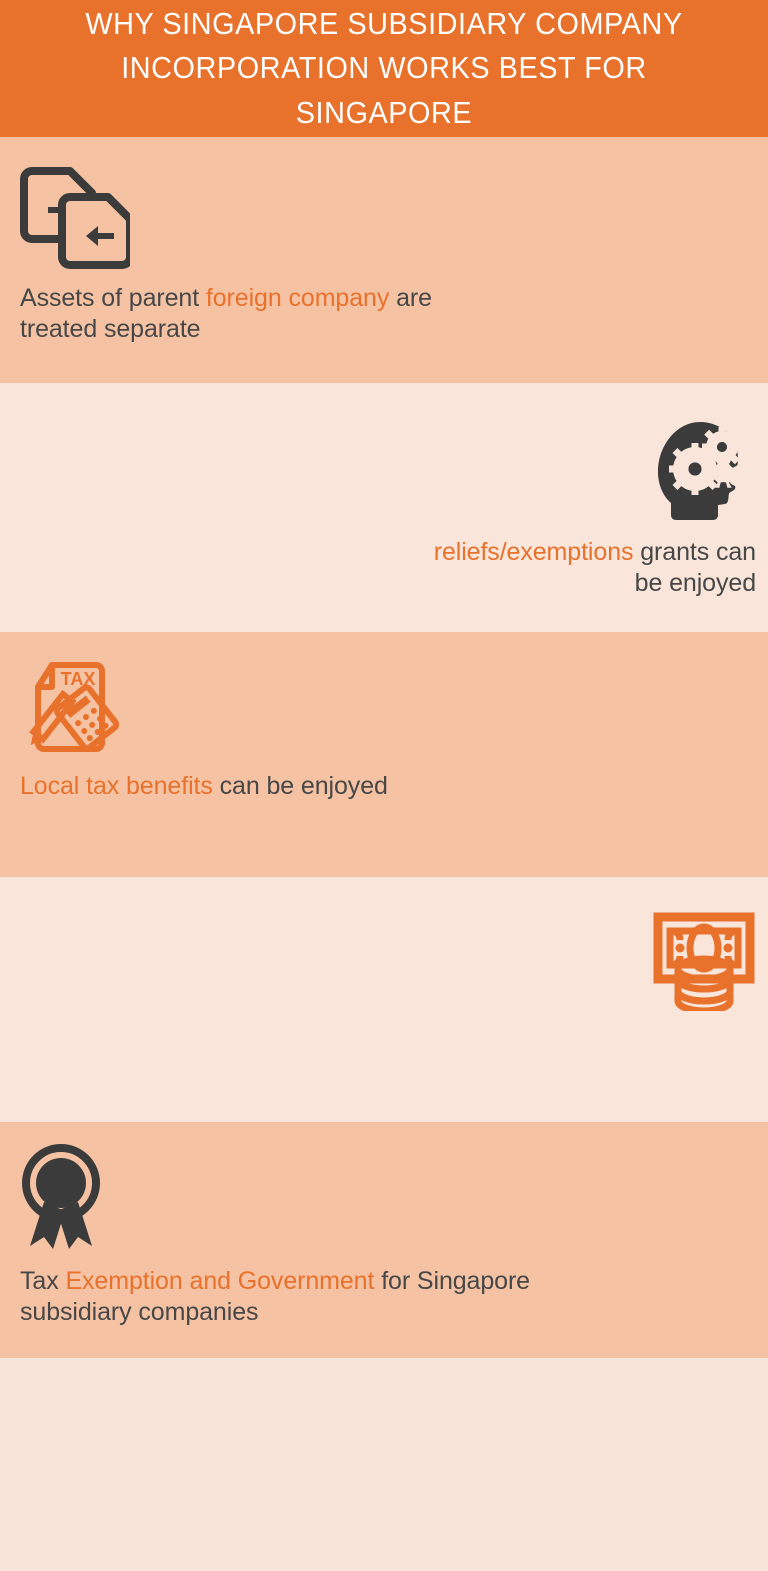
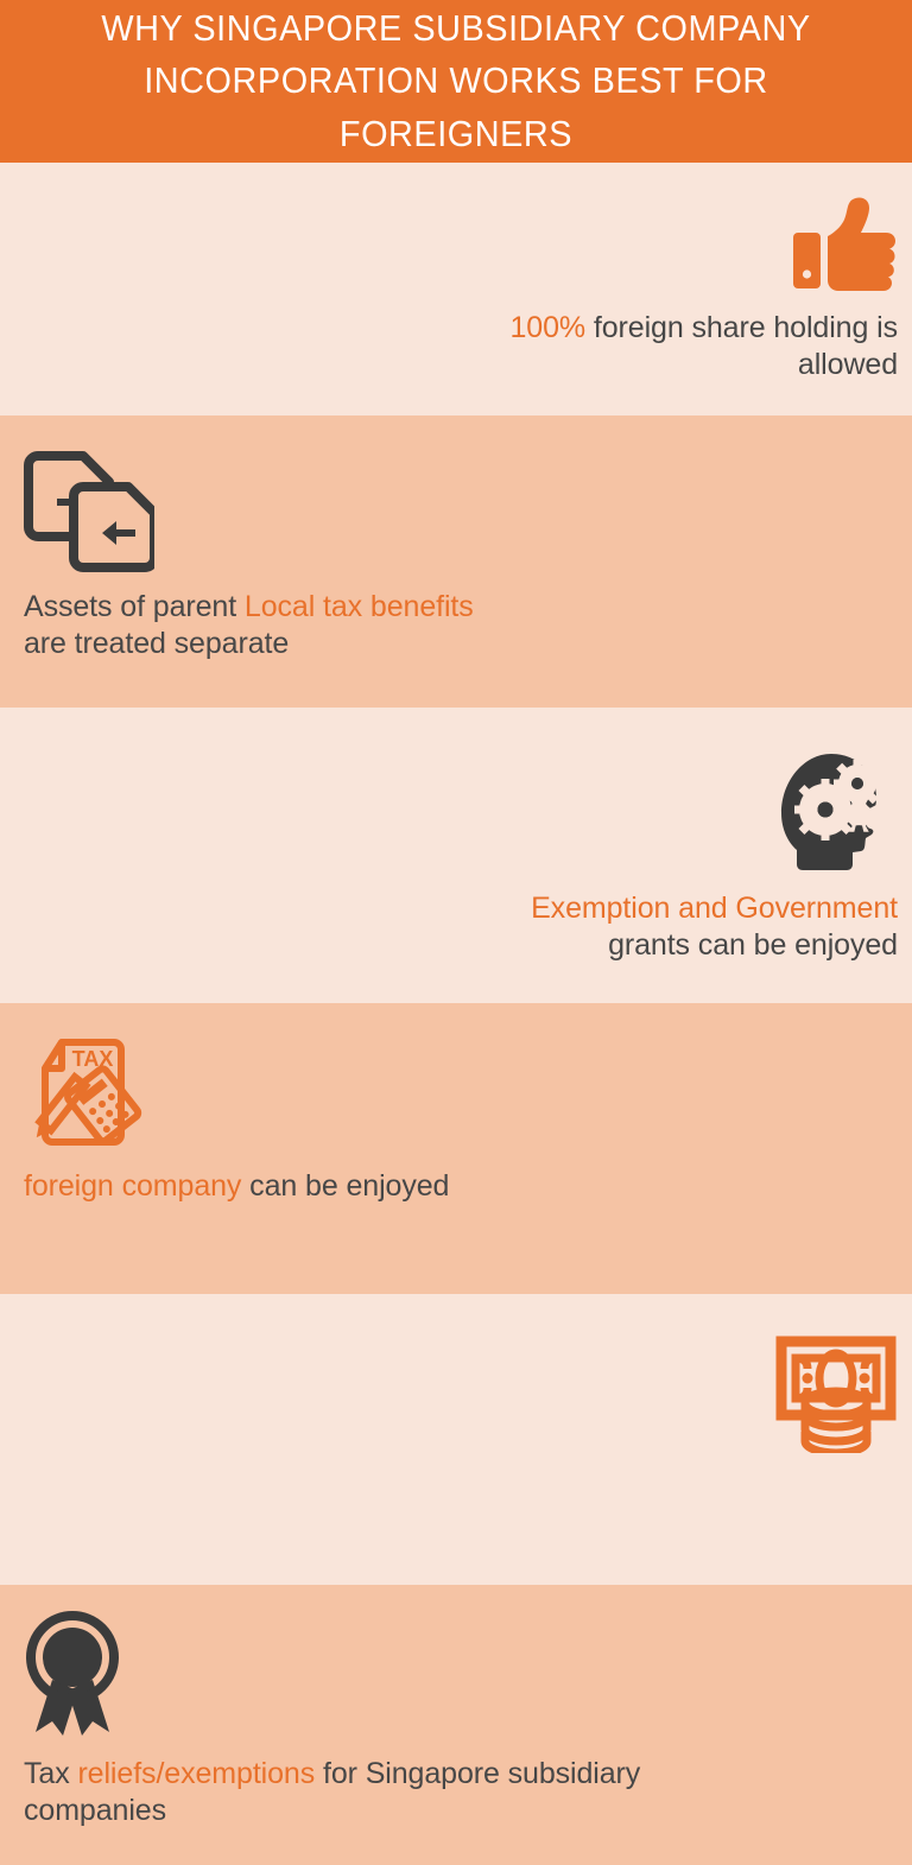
- WHY SINGAPORE SUBSIDIARY COMPANY INCORPORATION WORKS BEST FOR SINGAPORE
+ WHY SINGAPORE SUBSIDIARY COMPANY INCORPORATION WORKS BEST FOR FOREIGNERS
+ 100% foreign share holding is allowed
- Assets of parent foreign company are treated separate
+ Assets of parent Local tax benefits are treated separate
- reliefs/exemptions grants can be enjoyed
+ Exemption and Government grants can be enjoyed
  TAX
- Local tax benefits can be enjoyed
+ foreign company can be enjoyed
- Tax Exemption and Government for Singapore subsidiary companies
+ Tax reliefs/exemptions for Singapore subsidiary companies
